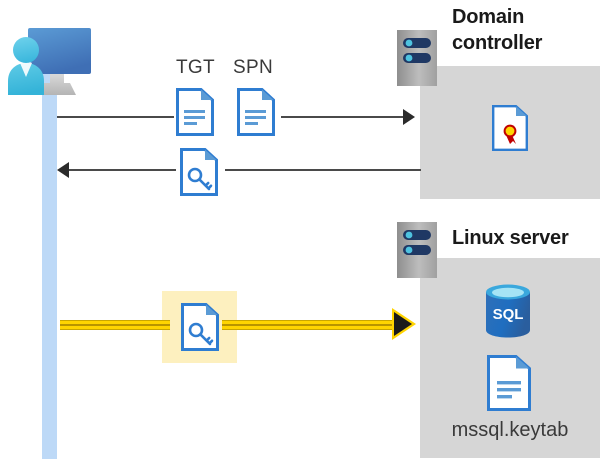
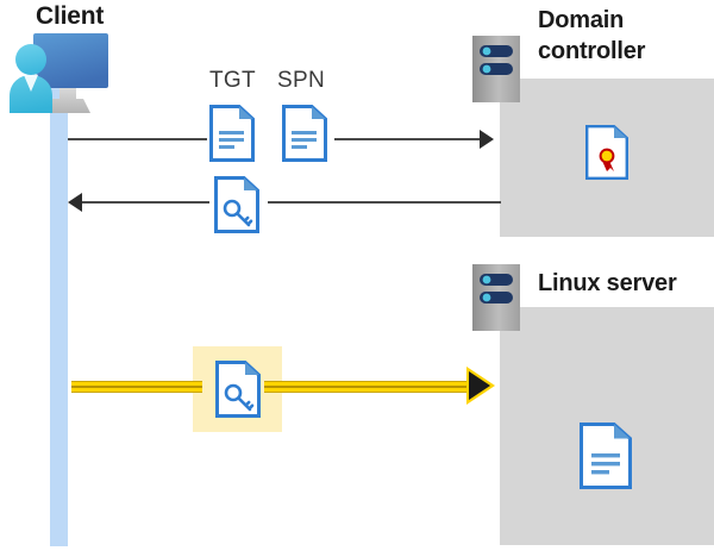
+ Client
  Domain controller
  Linux server
- SQL
- mssql.keytab
  TGT
  SPN
